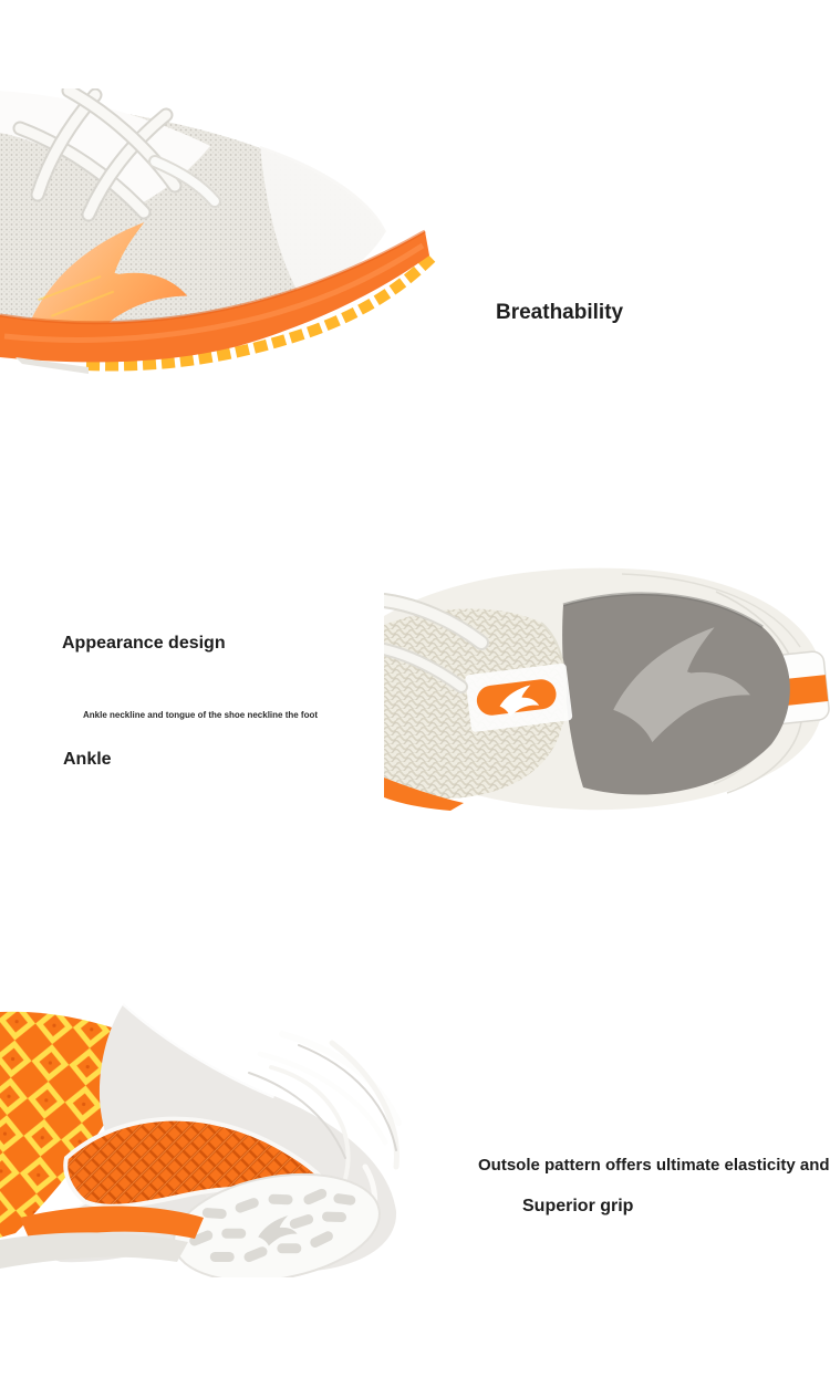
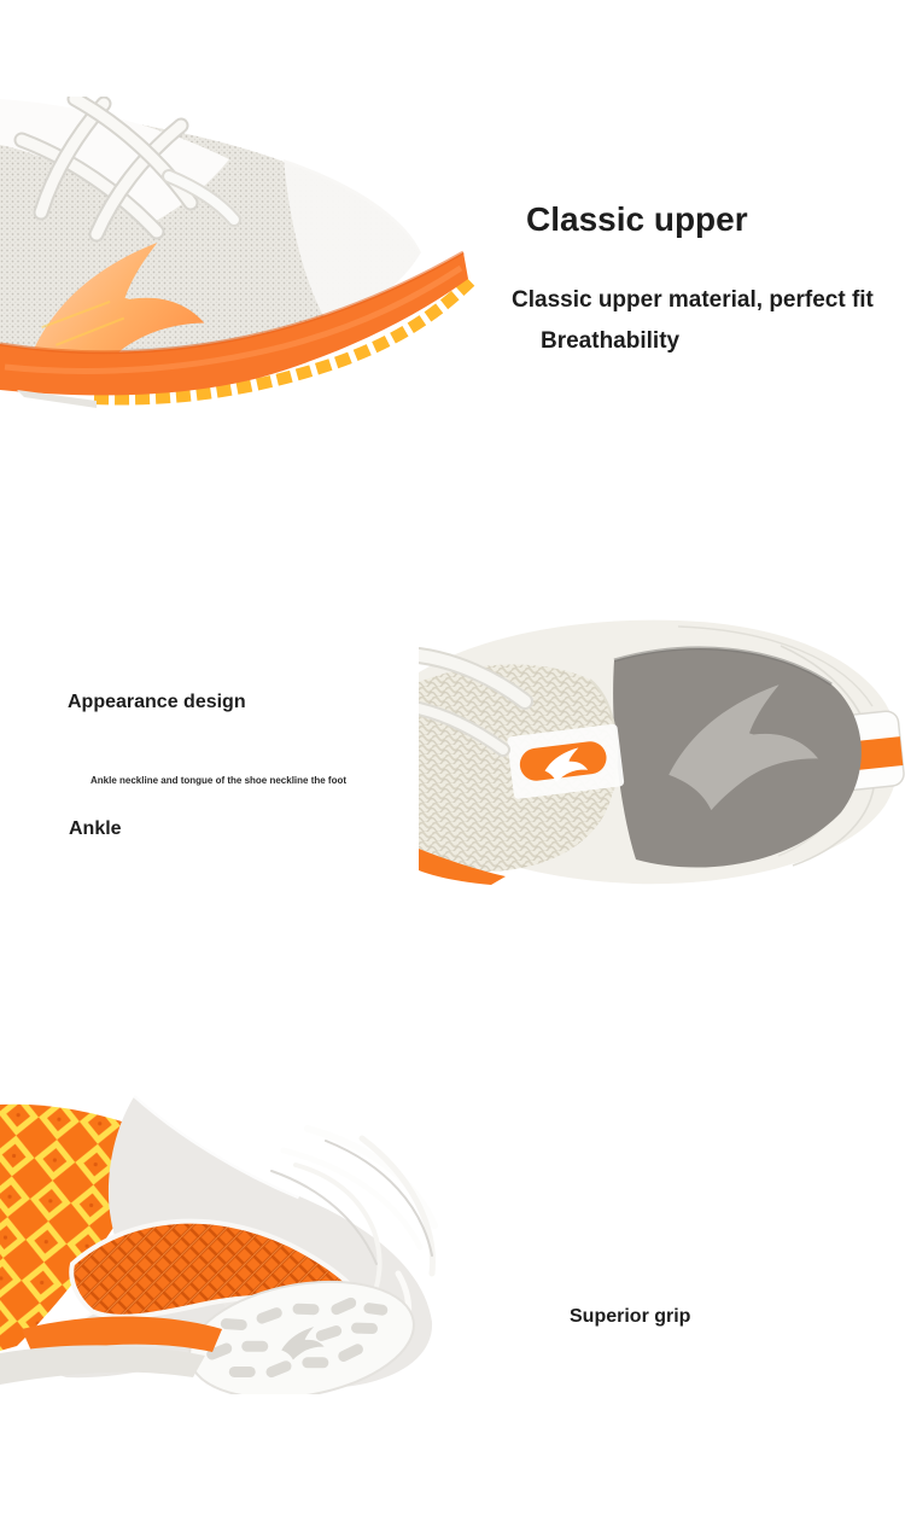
+ Classic upper
+ Classic upper material, perfect fit
  Breathability
  Appearance design
  Ankle neckline and tongue of the shoe neckline the foot
  Ankle
- Outsole pattern offers ultimate elasticity and
  Superior grip
